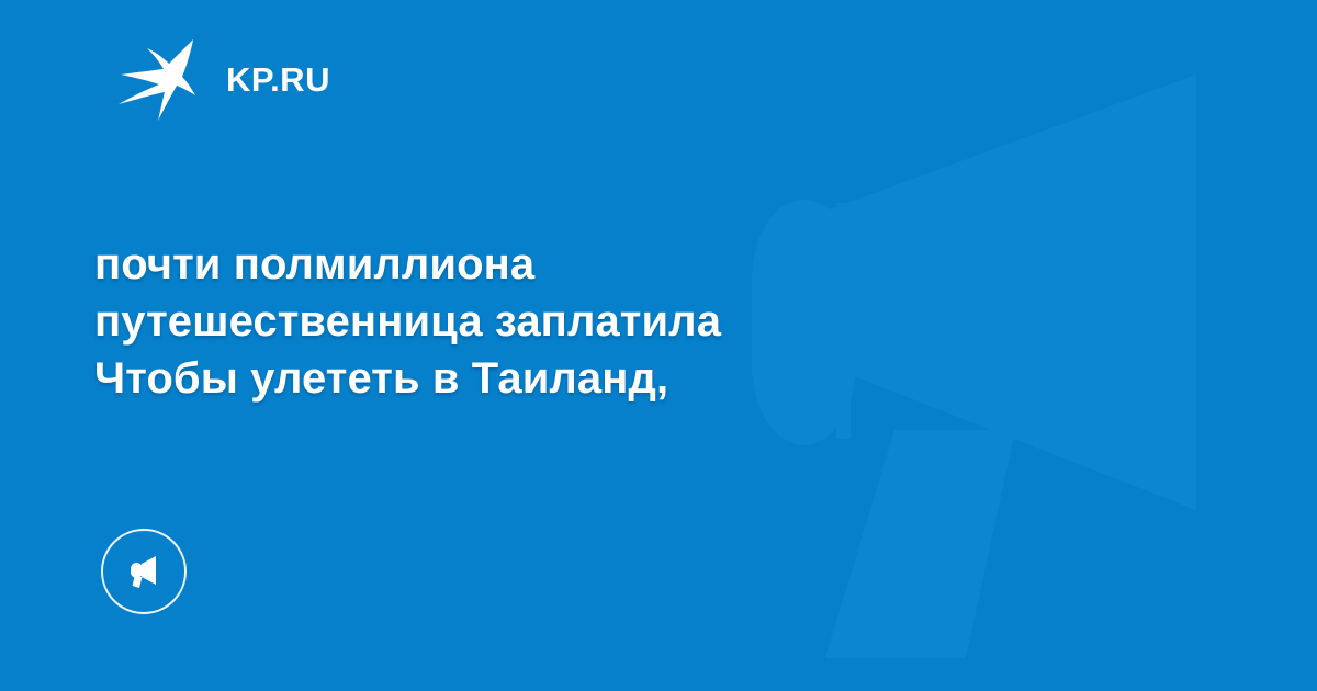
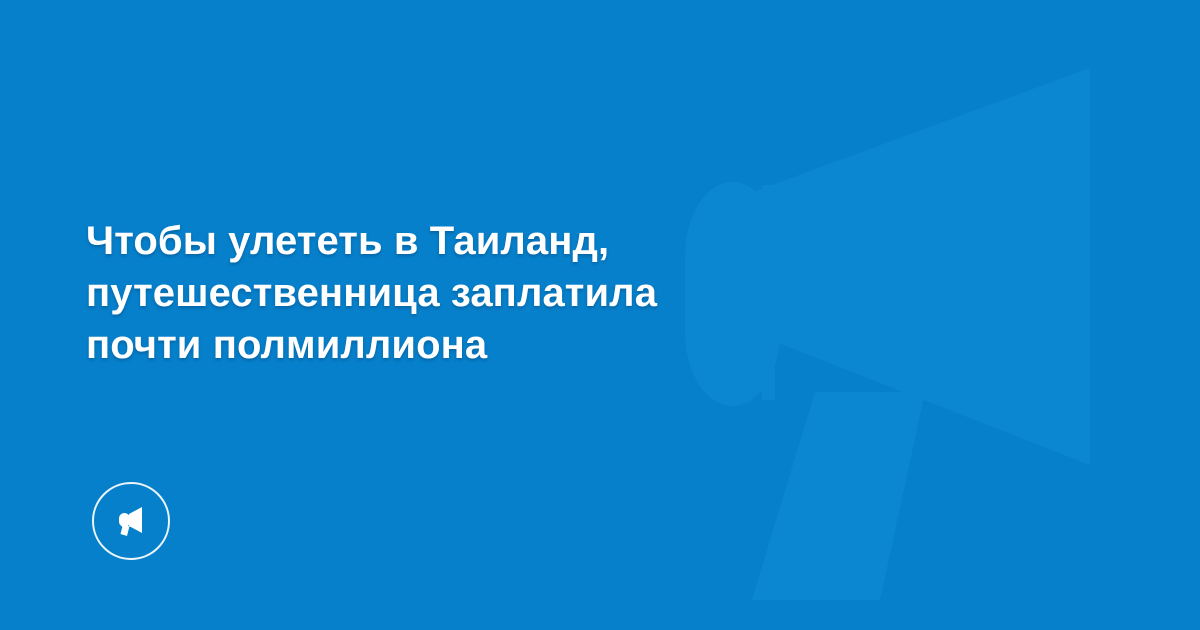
- KP.RU
- почти полмиллиона
+ Чтобы улететь в Таиланд,
  путешественница заплатила
- Чтобы улететь в Таиланд,
+ почти полмиллиона
